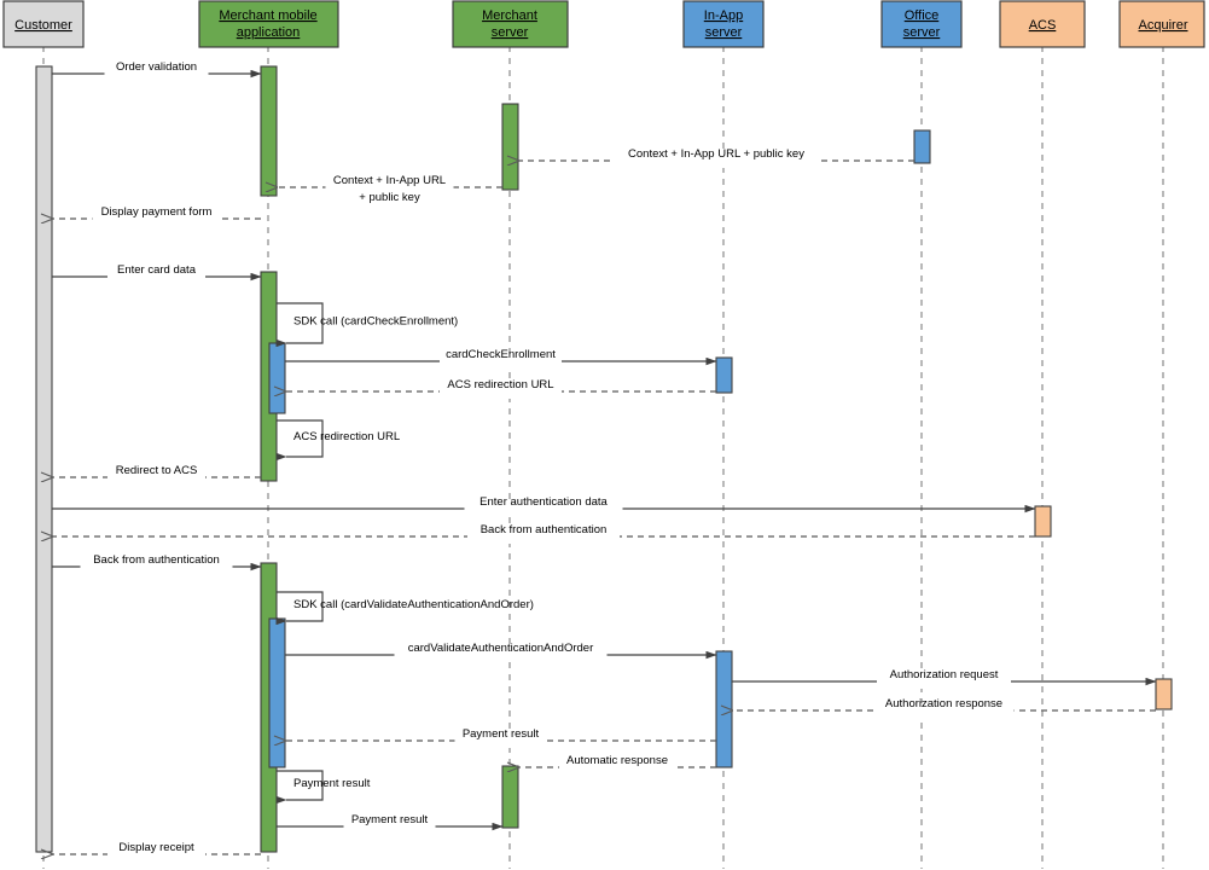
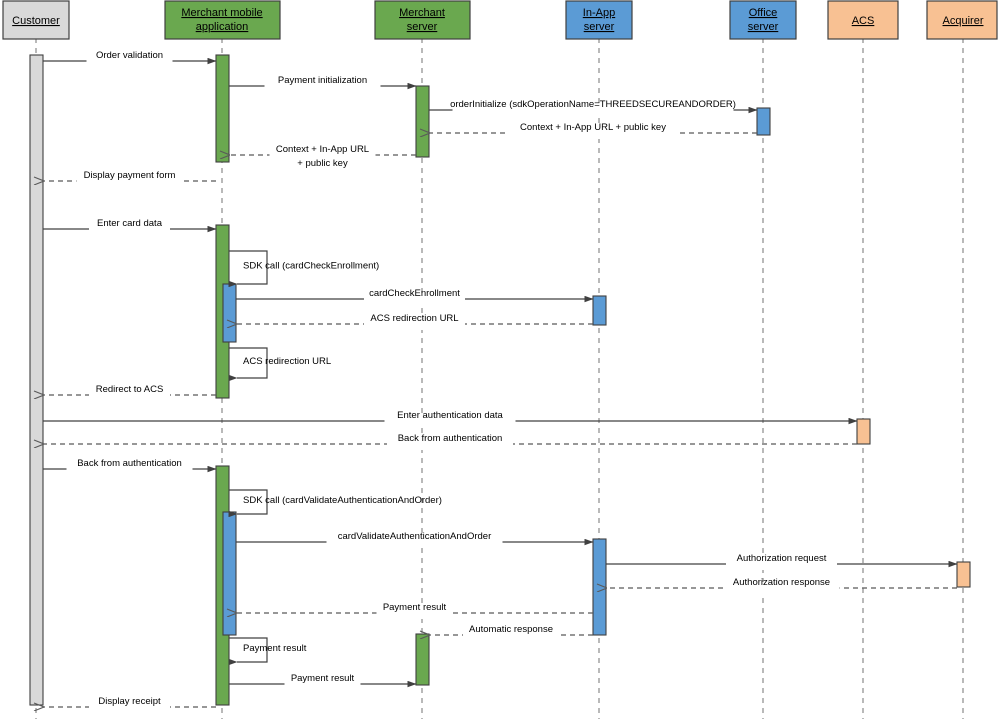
  Order validation
+ Payment initialization
+ orderInitialize (sdkOperationName=THREEDSECUREANDORDER)
  Context + In-App URL + public key
  Context + In-App URL
  + public key
  Display payment form
  Enter card data
  SDK call (cardCheckEnrollment)
  cardCheckEnrollment
  ACS redirection URL
  ACS redirection URL
  Redirect to ACS
  Enter authentication data
  Back from authentication
  Back from authentication
  SDK call (cardValidateAuthenticationAndOrder)
  cardValidateAuthenticationAndOrder
  Authorization request
  Authorization response
  Payment result
  Automatic response
  Payment result
  Payment result
  Display receipt
  Customer
  Merchant mobile
  application
  Merchant
  server
  In-App
  server
  Office
  server
  ACS
  Acquirer
